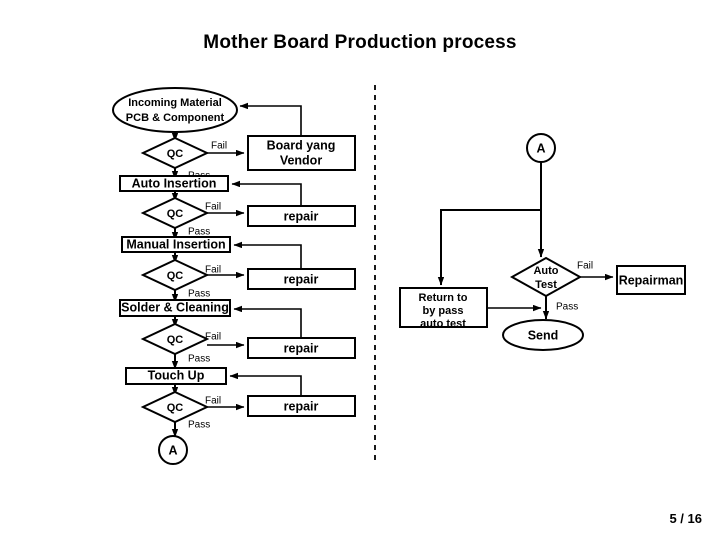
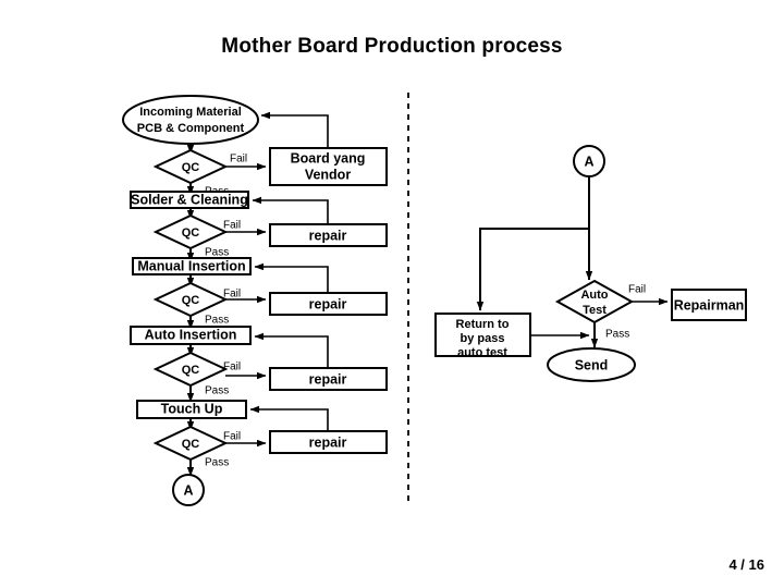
  Mother Board Production process
  Incoming Material
  PCB & Component
  QC
  Fail
  Board yang
  Vendor
- Auto Insertion
+ Solder & Cleaning
  QC
  Fail
  repair
  Pass
  Manual Insertion
  QC
  Fail
  repair
  Pass
- Solder & Cleaning
+ Auto Insertion
  QC
  Fail
  repair
  Pass
  Touch Up
  QC
  Fail
  repair
  Pass
  A
  A
  Return to
  by pass
  auto test
  Auto
  Test
  Fail
  Repairman
  Pass
  Send
- 5 / 16
+ 4 / 16
